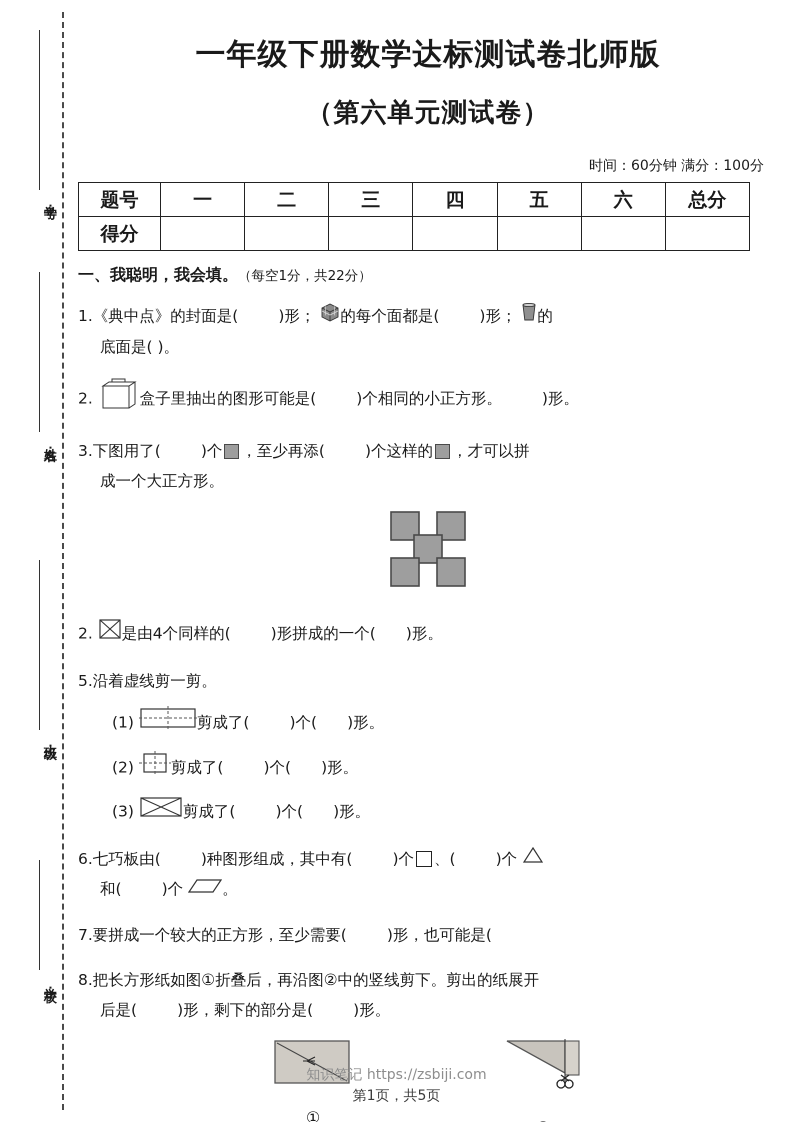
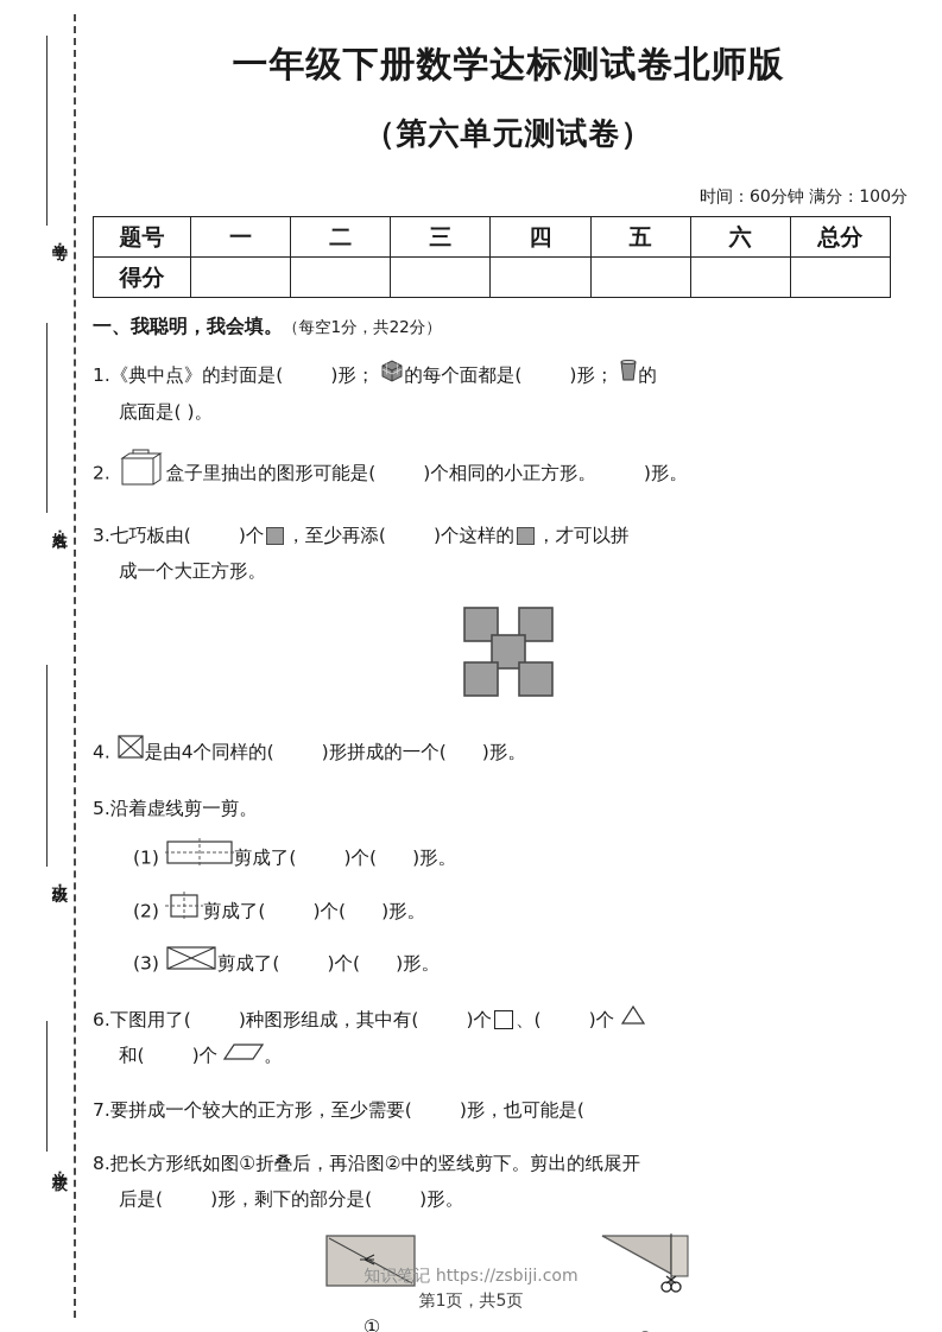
  一年级下册数学达标测试卷北师版
  （第六单元测试卷）
  时间：60分钟 满分：100分
  题号	一	二	三	四	五	六	总分
  得分
  一、我聪明，我会填。（每空1分，共22分）
  1.《典中点》的封面是( )形； 的每个面都是( )形； 的
  底面是( )。
  2. 盒子里抽出的图形可能是( )个相同的小正方形。 )形。
- 3.下图用了( )个 ，至少再添( )个这样的 ，才可以拼
+ 3.七巧板由( )个 ，至少再添( )个这样的 ，才可以拼
  成一个大正方形。
- 2. 是由4个同样的( )形拼成的一个( )形。
+ 4. 是由4个同样的( )形拼成的一个( )形。
  5.沿着虚线剪一剪。
  (1) 剪成了( )个( )形。
  (2) 剪成了( )个( )形。
  (3) 剪成了( )个( )形。
- 6.七巧板由( )种图形组成，其中有( )个 、( )个
+ 6.下图用了( )种图形组成，其中有( )个 、( )个
  和( )个 。
  7.要拼成一个较大的正方形，至少需要( )形，也可能是(
  8.把长方形纸如图①折叠后，再沿图②中的竖线剪下。剪出的纸展开
  后是( )形，剩下的部分是( )形。
  ①
  知识笔记 https://zsbiji.com
  第1页，共5页
